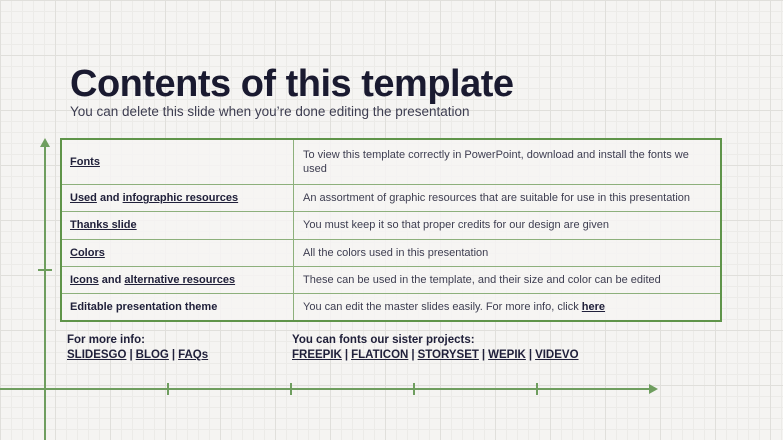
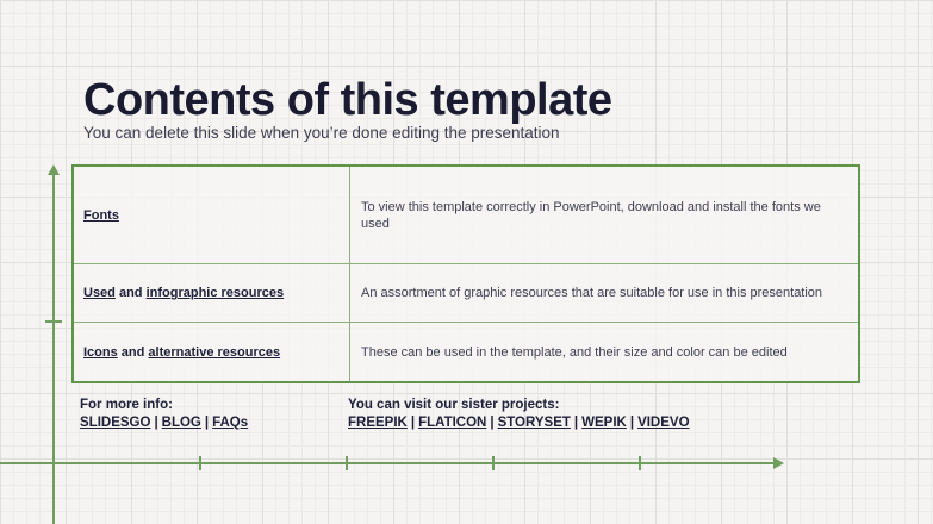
  Contents of this template
  You can delete this slide when you’re done editing the presentation
  Fonts	To view this template correctly in PowerPoint, download and install the fonts we used
  Used and infographic resources	An assortment of graphic resources that are suitable for use in this presentation
- Thanks slide	You must keep it so that proper credits for our design are given
- Colors	All the colors used in this presentation
  Icons and alternative resources	These can be used in the template, and their size and color can be edited
- Editable presentation theme	You can edit the master slides easily. For more info, click here
  For more info:
  SLIDESGO | BLOG | FAQs
- You can fonts our sister projects:
+ You can visit our sister projects:
  FREEPIK | FLATICON | STORYSET | WEPIK | VIDEVO
